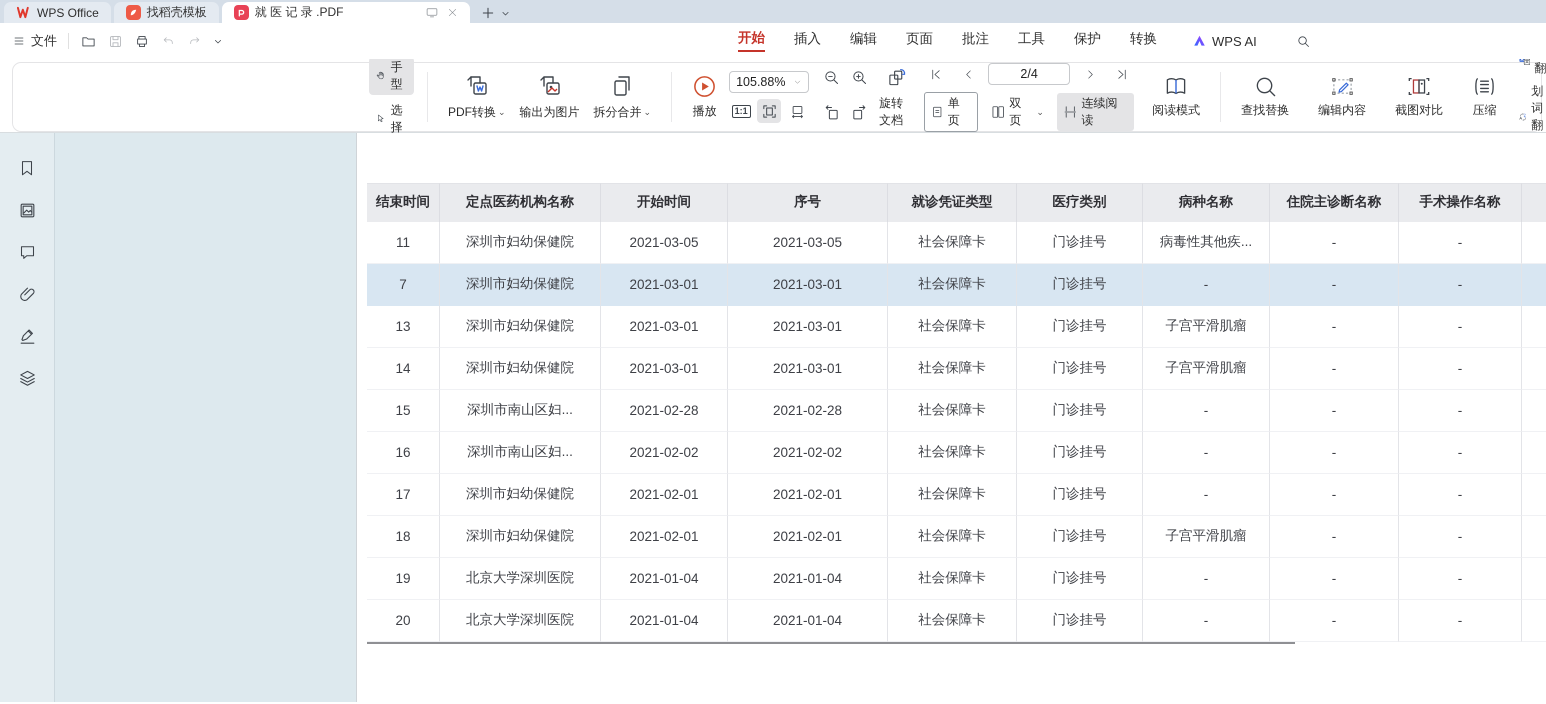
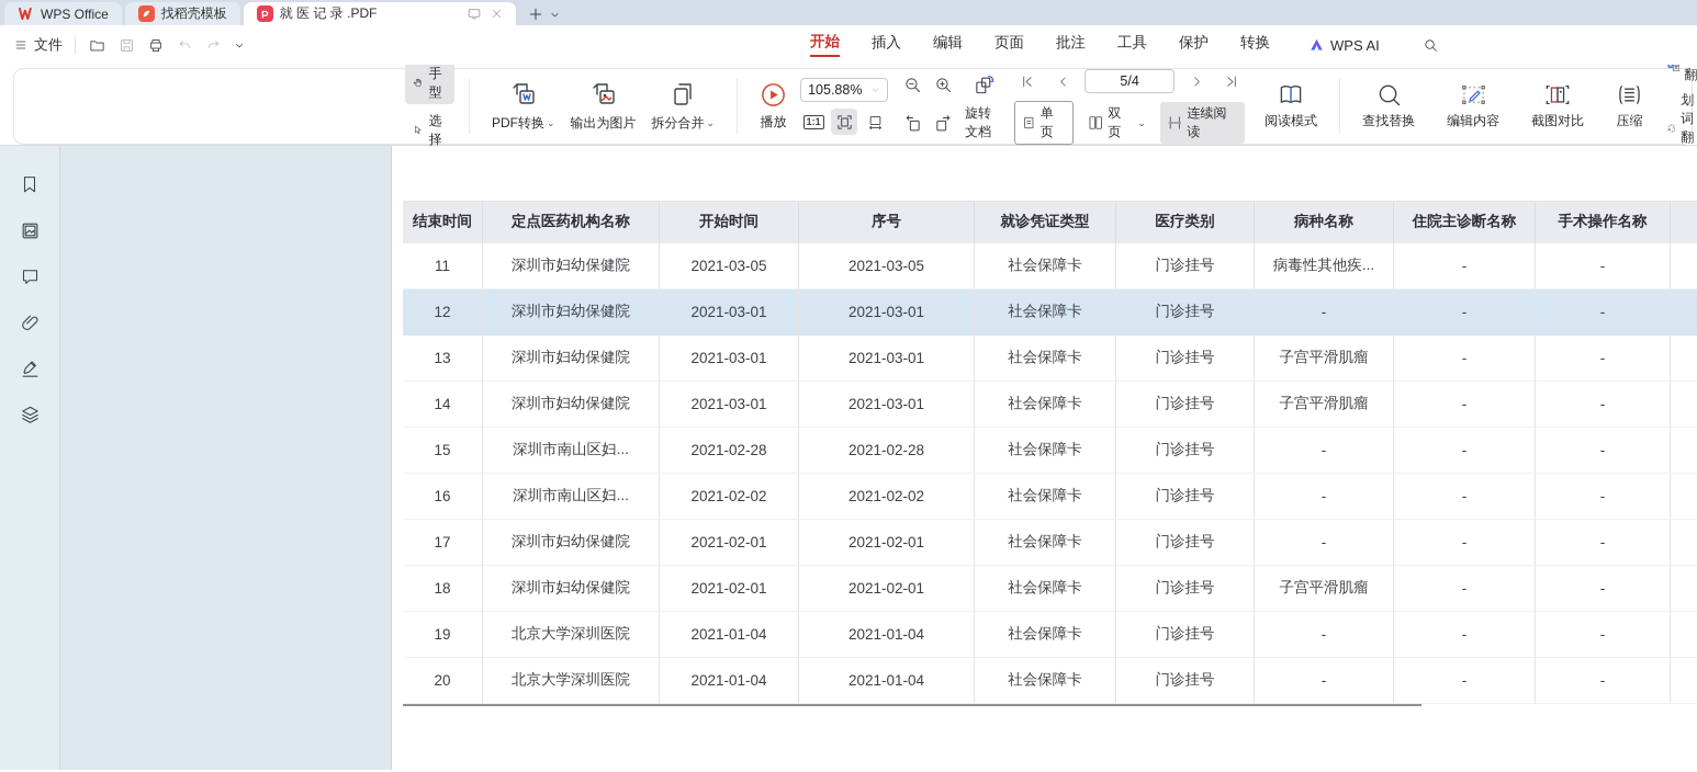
  WPS Office
  找稻壳模板
  就 医 记 录 .PDF
  文件
  开始
  插入
  编辑
  页面
  批注
  工具
  保护
  转换
  WPS AI
  手型
  选择
  PDF转换
  ⌄
  输出为图片
  拆分合并
  ⌄
  播放
  105.88%
  1:1
  旋转文档
- 2/4
+ 5/4
  单页
  双页
  ⌄
  连续阅读
  阅读模式
  查找替换
  编辑内容
  截图对比
  压缩
  划词翻
  结束时间
  定点医药机构名称
  开始时间
  序号
  就诊凭证类型
  医疗类别
  病种名称
  住院主诊断名称
  手术操作名称
  11
  深圳市妇幼保健院
  2021-03-05
  2021-03-05
  社会保障卡
  门诊挂号
  病毒性其他疾...
  -
  -
- 7
+ 12
  深圳市妇幼保健院
  2021-03-01
  2021-03-01
  社会保障卡
  门诊挂号
  -
  -
  -
  13
  深圳市妇幼保健院
  2021-03-01
  2021-03-01
  社会保障卡
  门诊挂号
  子宫平滑肌瘤
  -
  -
  14
  深圳市妇幼保健院
  2021-03-01
  2021-03-01
  社会保障卡
  门诊挂号
  子宫平滑肌瘤
  -
  -
  15
  深圳市南山区妇...
  2021-02-28
  2021-02-28
  社会保障卡
  门诊挂号
  -
  -
  -
  16
  深圳市南山区妇...
  2021-02-02
  2021-02-02
  社会保障卡
  门诊挂号
  -
  -
  -
  17
  深圳市妇幼保健院
  2021-02-01
  2021-02-01
  社会保障卡
  门诊挂号
  -
  -
  -
  18
  深圳市妇幼保健院
  2021-02-01
  2021-02-01
  社会保障卡
  门诊挂号
  子宫平滑肌瘤
  -
  -
  19
  北京大学深圳医院
  2021-01-04
  2021-01-04
  社会保障卡
  门诊挂号
  -
  -
  -
  20
  北京大学深圳医院
  2021-01-04
  2021-01-04
  社会保障卡
  门诊挂号
  -
  -
  -
